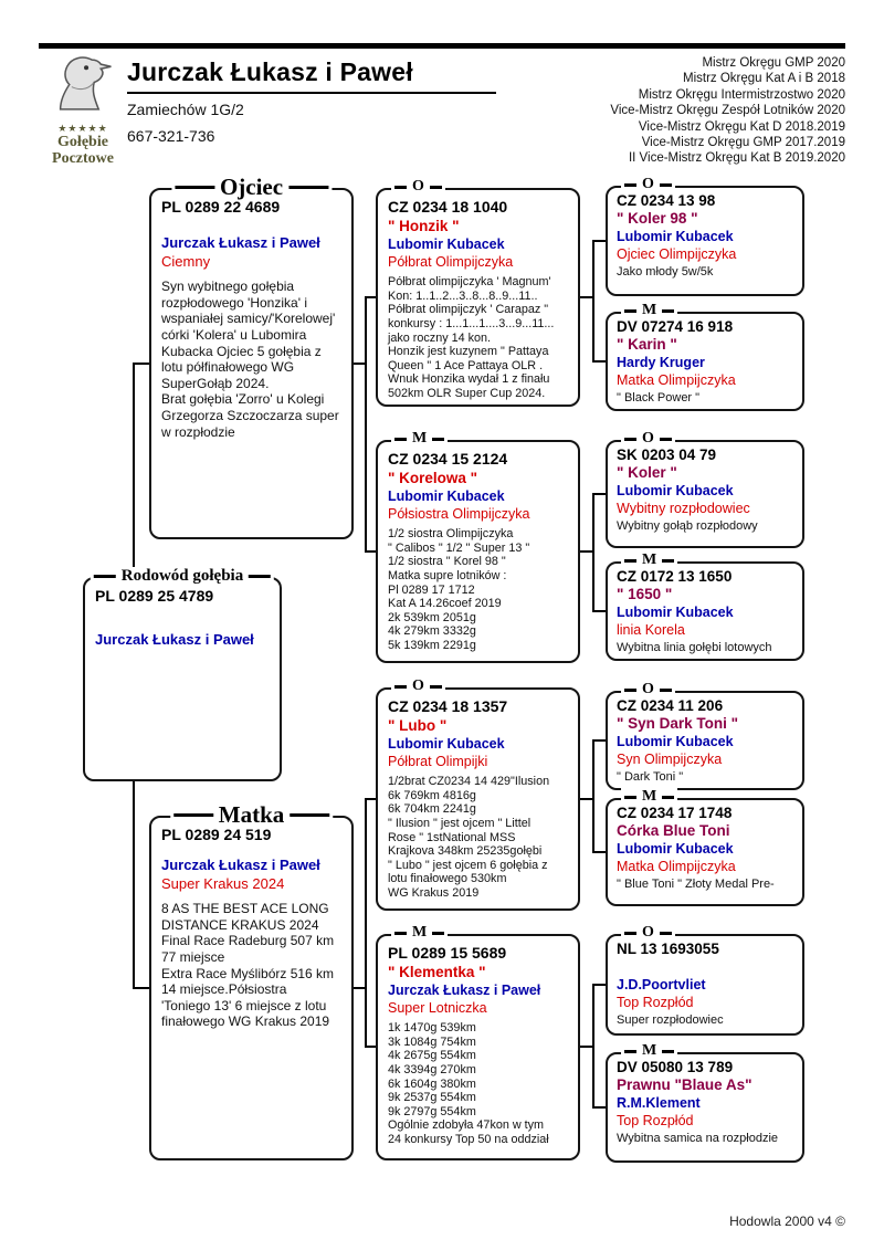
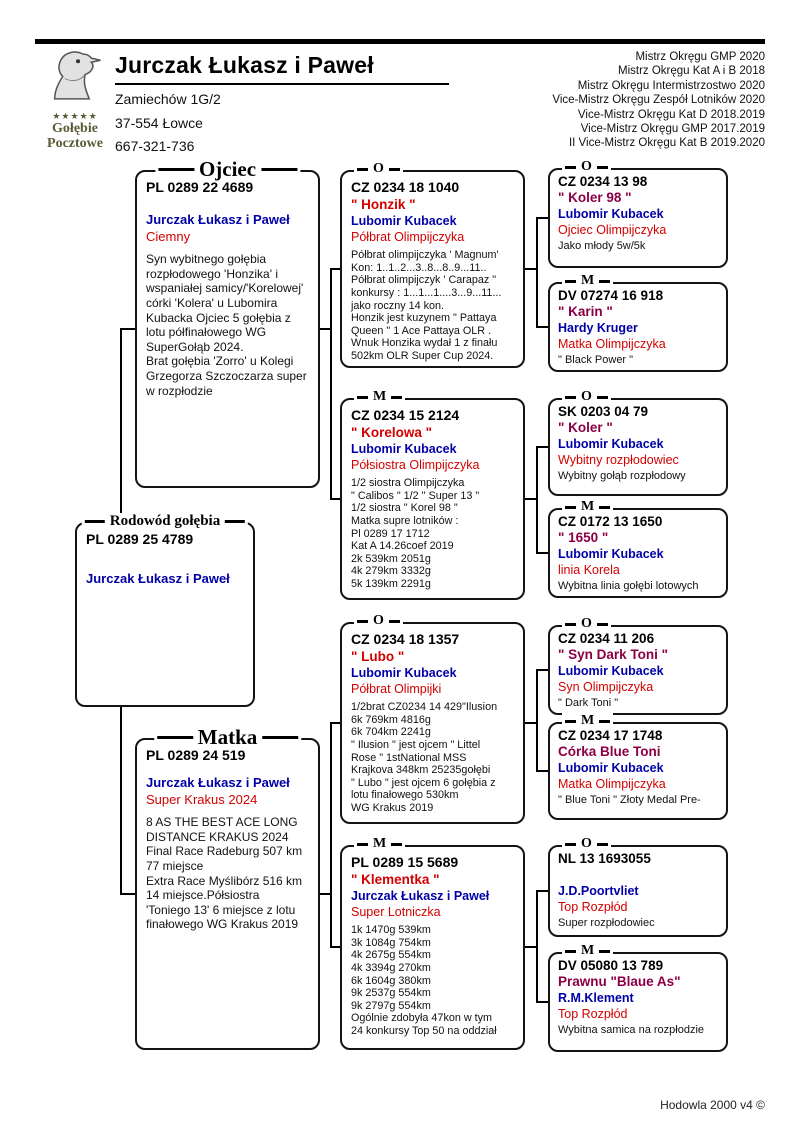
  ★★★★★
  Gołębie
  Pocztowe
  Jurczak Łukasz i Paweł
  Zamiechów 1G/2
+ 37-554 Łowce
  667-321-736
  Mistrz Okręgu GMP 2020
  Mistrz Okręgu Kat A i B 2018
  Mistrz Okręgu Intermistrzostwo 2020
  Vice-Mistrz Okręgu Zespół Lotników 2020
  Vice-Mistrz Okręgu Kat D 2018.2019
  Vice-Mistrz Okręgu GMP 2017.2019
  II Vice-Mistrz Okręgu Kat B 2019.2020
  Ojciec
  PL 0289 22 4689
  Jurczak Łukasz i Paweł
  Ciemny
  Syn wybitnego gołębia
  rozpłodowego 'Honzika' i
  wspaniałej samicy/'Korelowej'
  córki 'Kolera' u Lubomira
  Kubacka Ojciec 5 gołębia z
  lotu półfinałowego WG
  SuperGołąb 2024.
  Brat gołębia 'Zorro' u Kolegi
  Grzegorza Szczoczarza super
  w rozpłodzie
  Rodowód gołębia
  PL 0289 25 4789
  Jurczak Łukasz i Paweł
  Matka
  PL 0289 24 519
  Jurczak Łukasz i Paweł
  Super Krakus 2024
  8 AS THE BEST ACE LONG
  DISTANCE KRAKUS 2024
  Final Race Radeburg 507 km
  77 miejsce
  Extra Race Myślibórz 516 km
  14 miejsce.Półsiostra
  'Toniego 13' 6 miejsce z lotu
  finałowego WG Krakus 2019
  O
  CZ 0234 18 1040
  " Honzik "
  Lubomir Kubacek
  Półbrat Olimpijczyka
  Półbrat olimpijczyka ' Magnum'
  Kon: 1..1..2...3..8...8..9...11..
  Półbrat olimpijczyk ' Carapaz "
  konkursy : 1...1...1....3...9...11...
  jako roczny 14 kon.
  Honzik jest kuzynem " Pattaya
  Queen " 1 Ace Pattaya OLR .
  Wnuk Honzika wydał 1 z finału
  502km OLR Super Cup 2024.
  M
  CZ 0234 15 2124
  " Korelowa "
  Lubomir Kubacek
  Półsiostra Olimpijczyka
  1/2 siostra Olimpijczyka
  " Calibos " 1/2 " Super 13 "
  1/2 siostra " Korel 98 "
  Matka supre lotników :
  Pl 0289 17 1712
  Kat A 14.26coef 2019
  2k 539km 2051g
  4k 279km 3332g
  5k 139km 2291g
  O
  CZ 0234 18 1357
  " Lubo "
  Lubomir Kubacek
  Półbrat Olimpijki
  1/2brat CZ0234 14 429"Ilusion
  6k 769km 4816g
  6k 704km 2241g
  " Ilusion " jest ojcem " Littel
  Rose " 1stNational MSS
  Krajkova 348km 25235gołębi
  " Lubo " jest ojcem 6 gołębia z
  lotu finałowego 530km
  WG Krakus 2019
  M
  PL 0289 15 5689
  " Klementka "
  Jurczak Łukasz i Paweł
  Super Lotniczka
  1k 1470g 539km
  3k 1084g 754km
  4k 2675g 554km
  4k 3394g 270km
  6k 1604g 380km
  9k 2537g 554km
  9k 2797g 554km
  Ogólnie zdobyła 47kon w tym
  24 konkursy Top 50 na oddział
  O
  CZ 0234 13 98
  " Koler 98 "
  Lubomir Kubacek
  Ojciec Olimpijczyka
  Jako młody 5w/5k
  M
  DV 07274 16 918
  " Karin "
  Hardy Kruger
  Matka Olimpijczyka
  " Black Power "
  O
  SK 0203 04 79
  " Koler "
  Lubomir Kubacek
  Wybitny rozpłodowiec
  Wybitny gołąb rozpłodowy
  M
  CZ 0172 13 1650
  " 1650 "
  Lubomir Kubacek
  linia Korela
  Wybitna linia gołębi lotowych
  O
  CZ 0234 11 206
  " Syn Dark Toni "
  Lubomir Kubacek
  Syn Olimpijczyka
  " Dark Toni "
  M
  CZ 0234 17 1748
  Córka Blue Toni
  Lubomir Kubacek
  Matka Olimpijczyka
  " Blue Toni " Złoty Medal Pre-
  O
  NL 13 1693055
  J.D.Poortvliet
  Top Rozpłód
  Super rozpłodowiec
  M
  DV 05080 13 789
  Prawnu "Blaue As"
  R.M.Klement
  Top Rozpłód
  Wybitna samica na rozpłodzie
  Hodowla 2000 v4 ©
